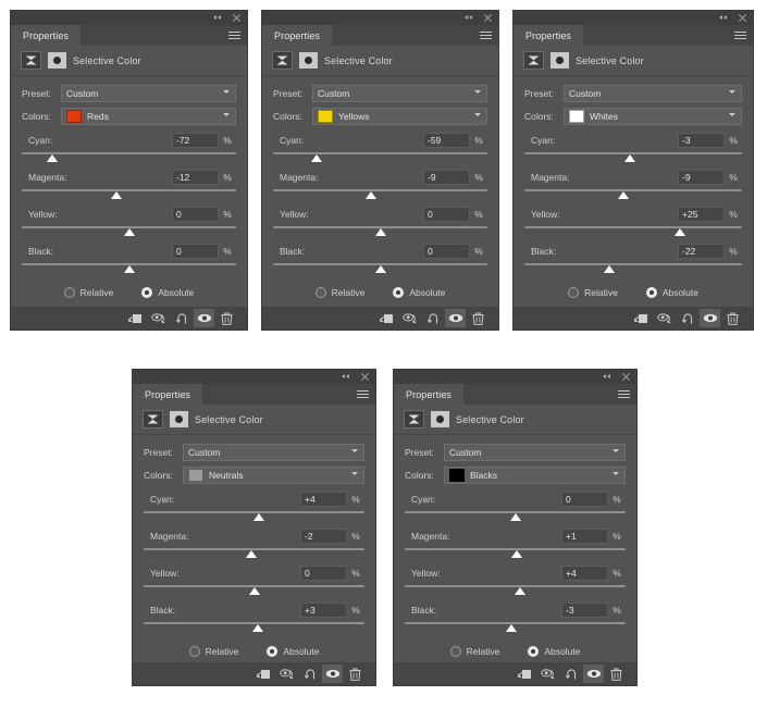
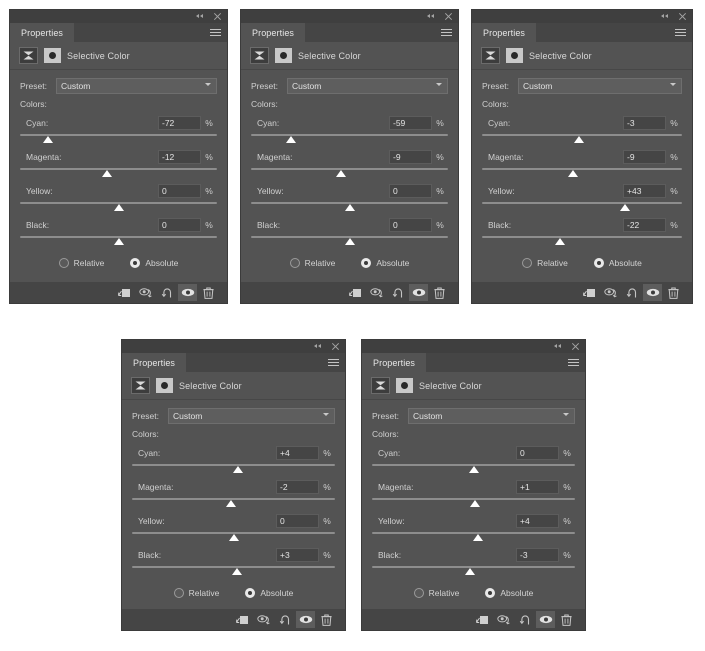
  Properties
  Selective Color
  Preset:
  Custom
  Colors:
- Reds
  Cyan:
  -72
  %
  Magenta:
  -12
  %
  Yellow:
  0
  %
  Black:
  0
  %
  Relative
  Absolute
  Properties
  Selective Color
  Preset:
  Custom
  Colors:
- Yellows
  Cyan:
  -59
  %
  Magenta:
  -9
  %
  Yellow:
  0
  %
  Black:
  0
  %
  Relative
  Absolute
  Properties
  Selective Color
  Preset:
  Custom
  Colors:
- Whites
  Cyan:
  -3
  %
  Magenta:
  -9
  %
  Yellow:
- +25
+ +43
  %
  Black:
  -22
  %
  Relative
  Absolute
  Properties
  Selective Color
  Preset:
  Custom
  Colors:
- Neutrals
  Cyan:
  +4
  %
  Magenta:
  -2
  %
  Yellow:
  0
  %
  Black:
  +3
  %
  Relative
  Absolute
  Properties
  Selective Color
  Preset:
  Custom
  Colors:
- Blacks
  Cyan:
  0
  %
  Magenta:
  +1
  %
  Yellow:
  +4
  %
  Black:
  -3
  %
  Relative
  Absolute
